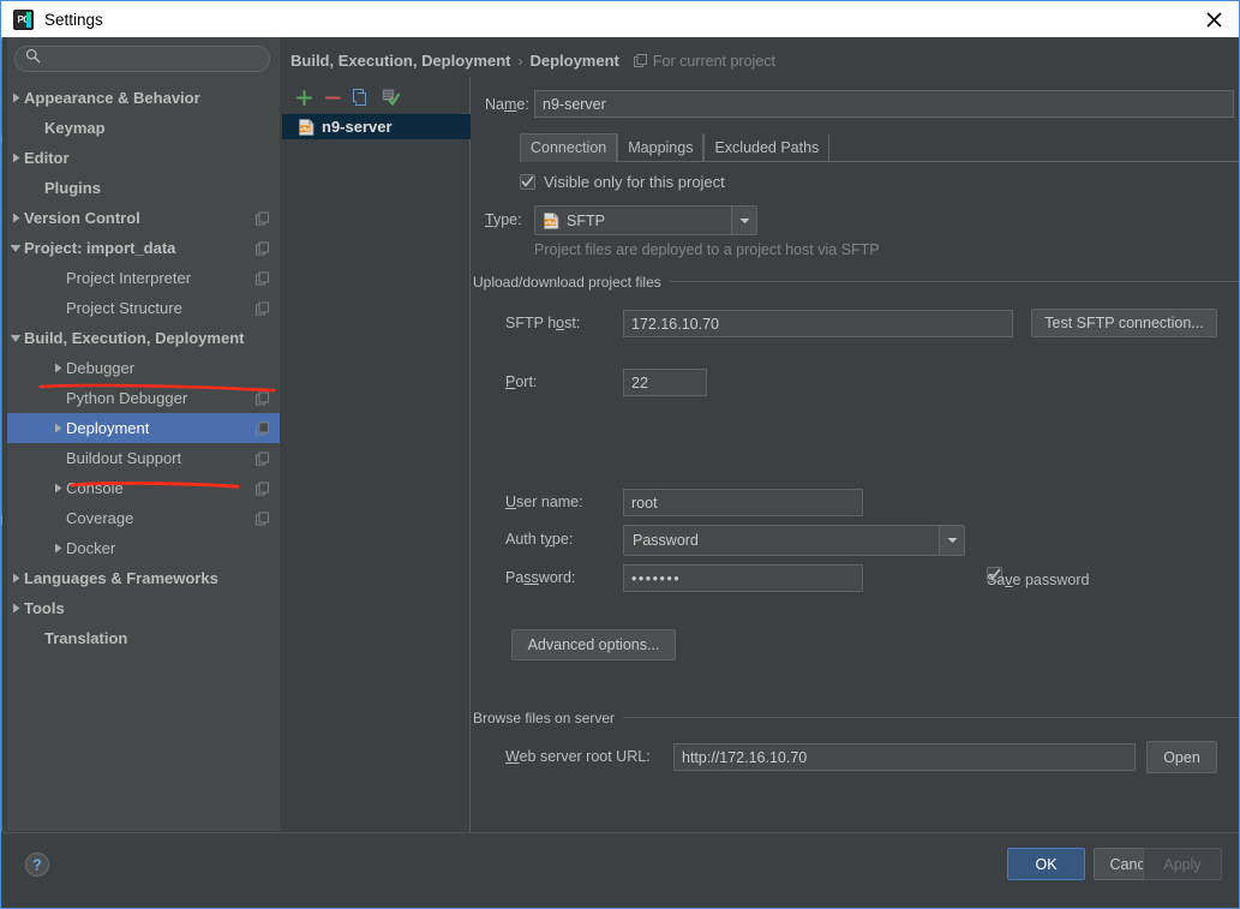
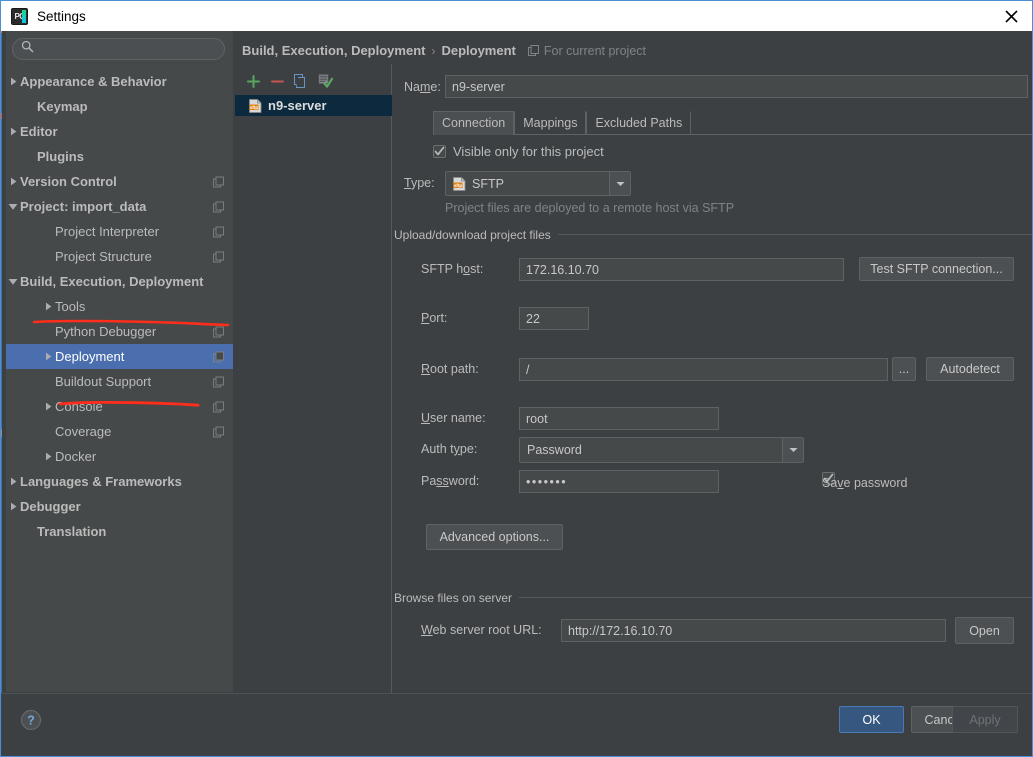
  Settings
  Appearance & Behavior
  Keymap
  Editor
  Plugins
  Version Control
  Project: import_data
  Project Interpreter
  Project Structure
  Build, Execution, Deployment
- Debugger
+ Tools
  Python Debugger
  Deployment
  Buildout Support
  Console
  Coverage
  Docker
  Languages & Frameworks
- Tools
+ Debugger
  Translation
  Build, Execution, Deployment
  ›
  Deployment
  For current project
  n9-server
  Name:
  n9-server
  Connection
  Mappings
  Excluded Paths
  Visible only for this project
  Type:
  SFTP
- Project files are deployed to a project host via SFTP
+ Project files are deployed to a remote host via SFTP
  Upload/download project files
  SFTP host:
  172.16.10.70
  Test SFTP connection...
  Port:
  22
+ Root path:
+ /
+ ...
+ Autodetect
  User name:
  root
  Auth type:
  Password
  Password:
  •••••••
  Save password
  Advanced options...
  Browse files on server
  Web server root URL:
  http://172.16.10.70
  Open
  ?
  OK
  Apply
